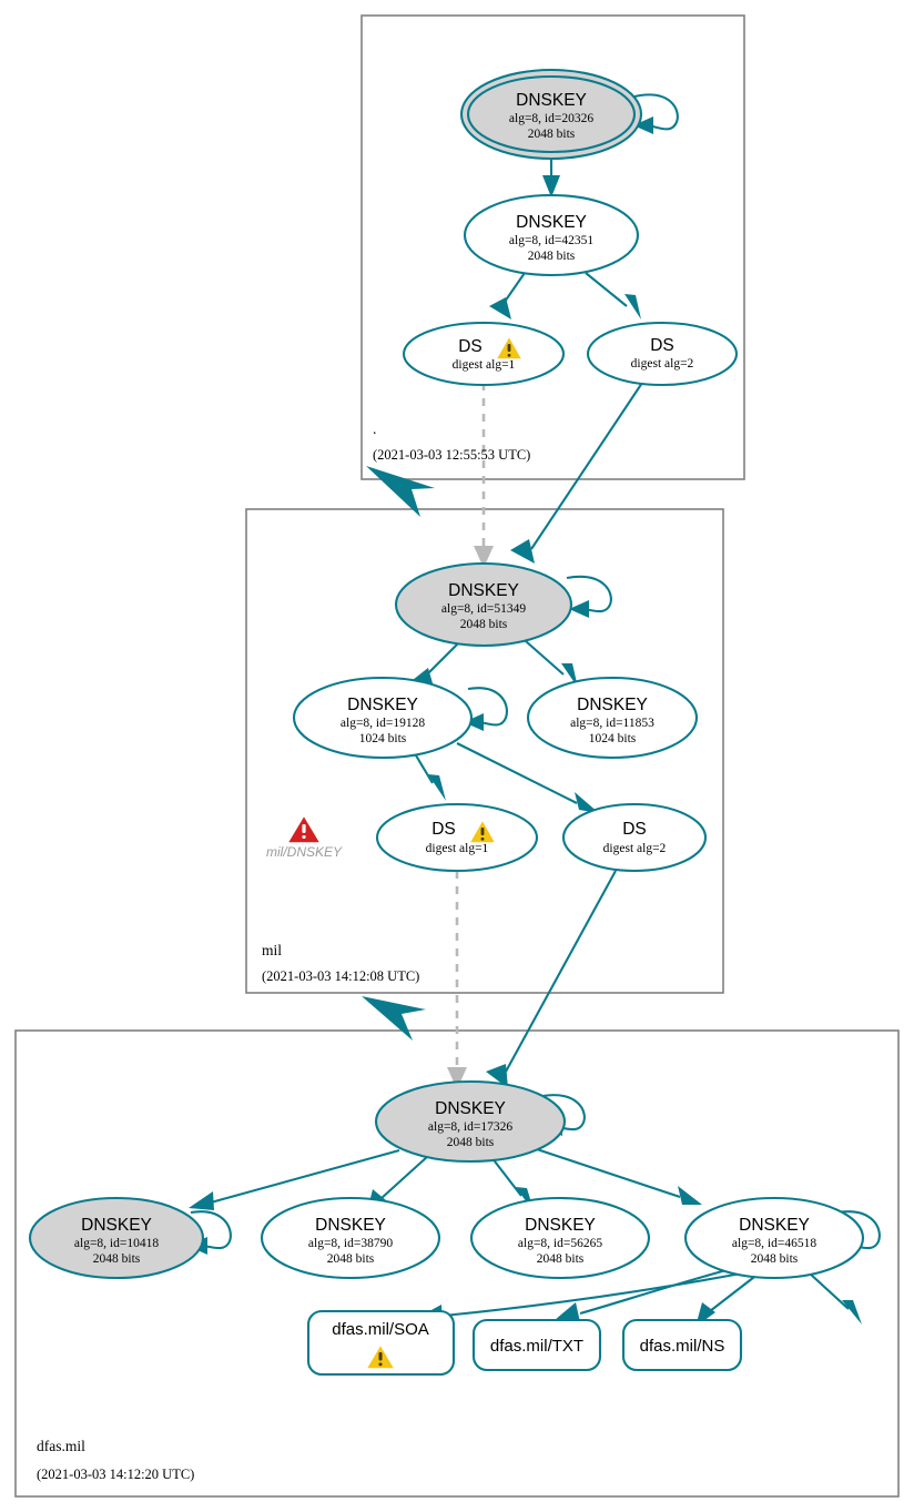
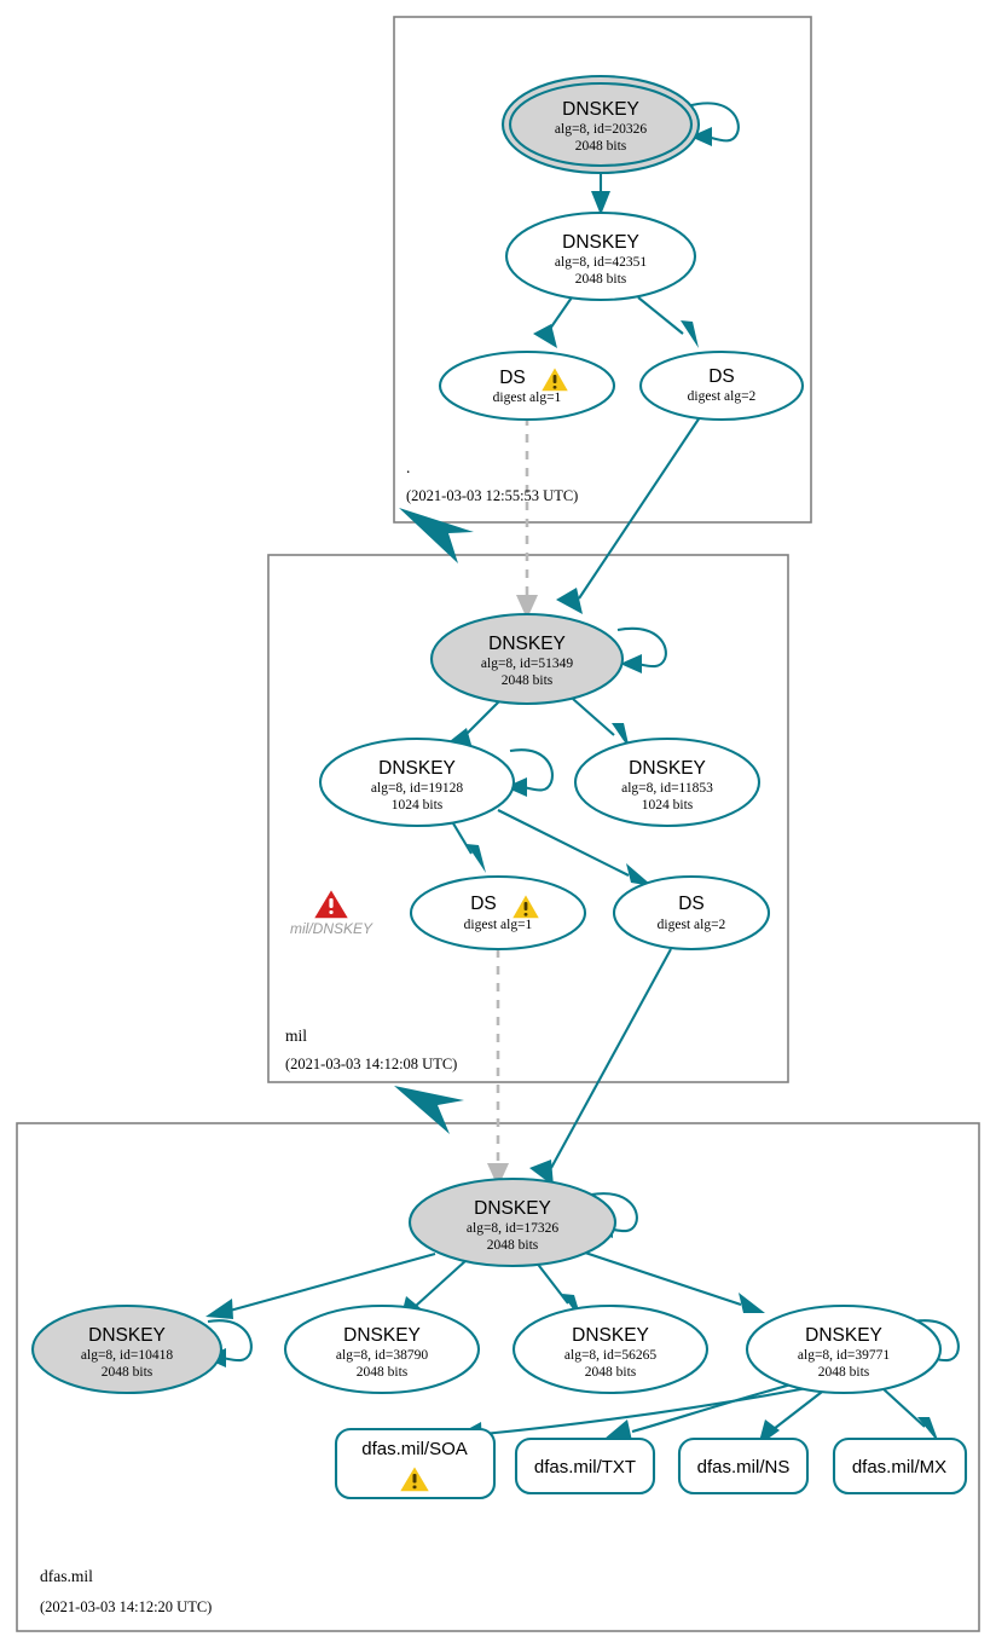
  DNSKEY
  alg=8, id=20326
  2048 bits
  DNSKEY
  alg=8, id=42351
  2048 bits
  DS
  digest alg=1
  DS
  digest alg=2
  .
  (2021-03-03 12:55:53 UTC)
  DNSKEY
  alg=8, id=51349
  2048 bits
  DNSKEY
  alg=8, id=19128
  1024 bits
  DNSKEY
  alg=8, id=11853
  1024 bits
  DS
  digest alg=1
  DS
  digest alg=2
  mil/DNSKEY
  mil
  (2021-03-03 14:12:08 UTC)
  DNSKEY
  alg=8, id=17326
  2048 bits
  DNSKEY
  alg=8, id=10418
  2048 bits
  DNSKEY
  alg=8, id=38790
  2048 bits
  DNSKEY
  alg=8, id=56265
  2048 bits
  DNSKEY
- alg=8, id=46518
+ alg=8, id=39771
  2048 bits
  dfas.mil/SOA
  dfas.mil/TXT
  dfas.mil/NS
+ dfas.mil/MX
  dfas.mil
  (2021-03-03 14:12:20 UTC)
